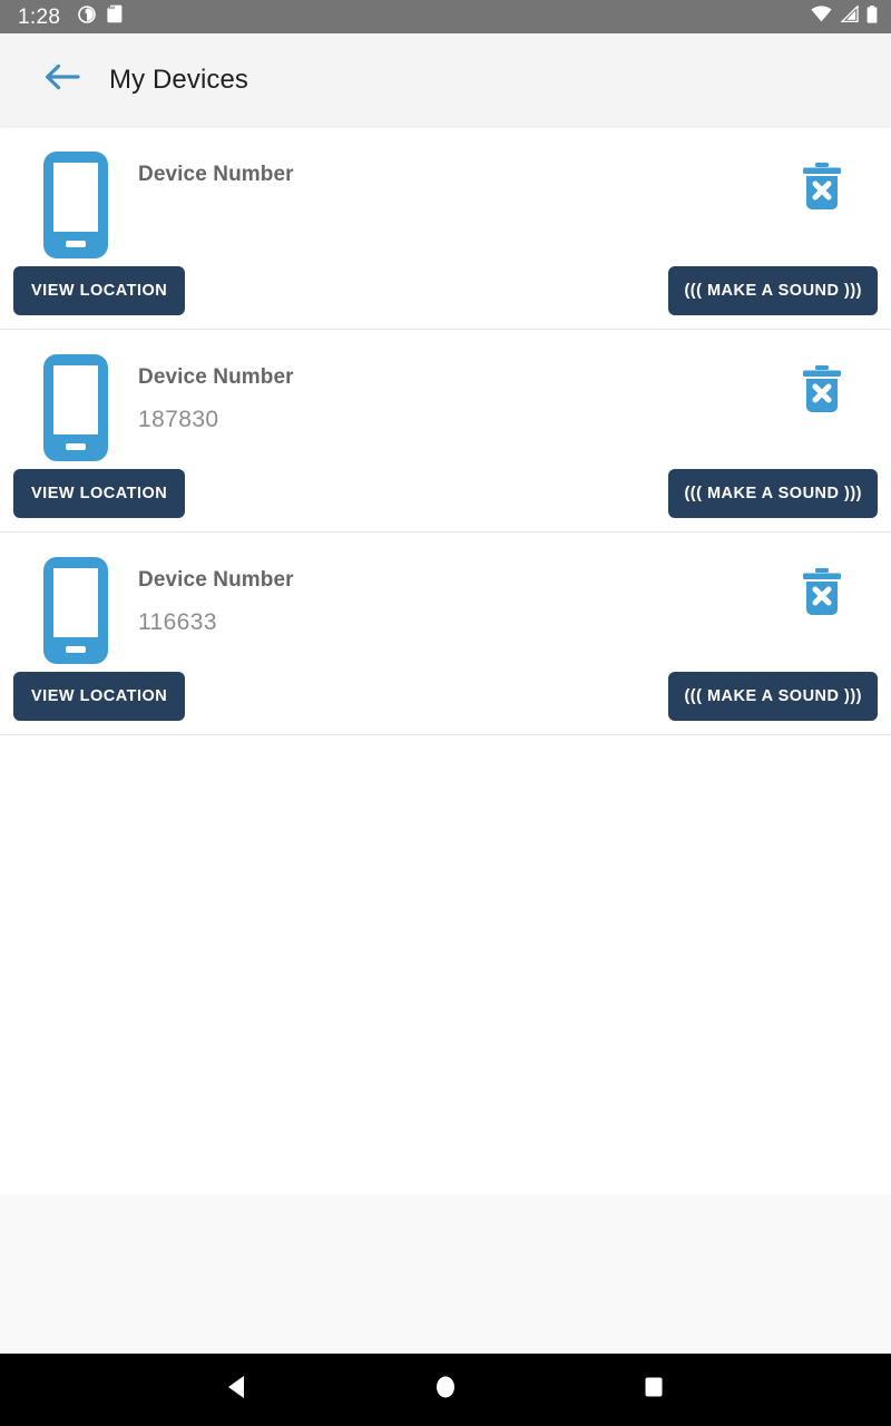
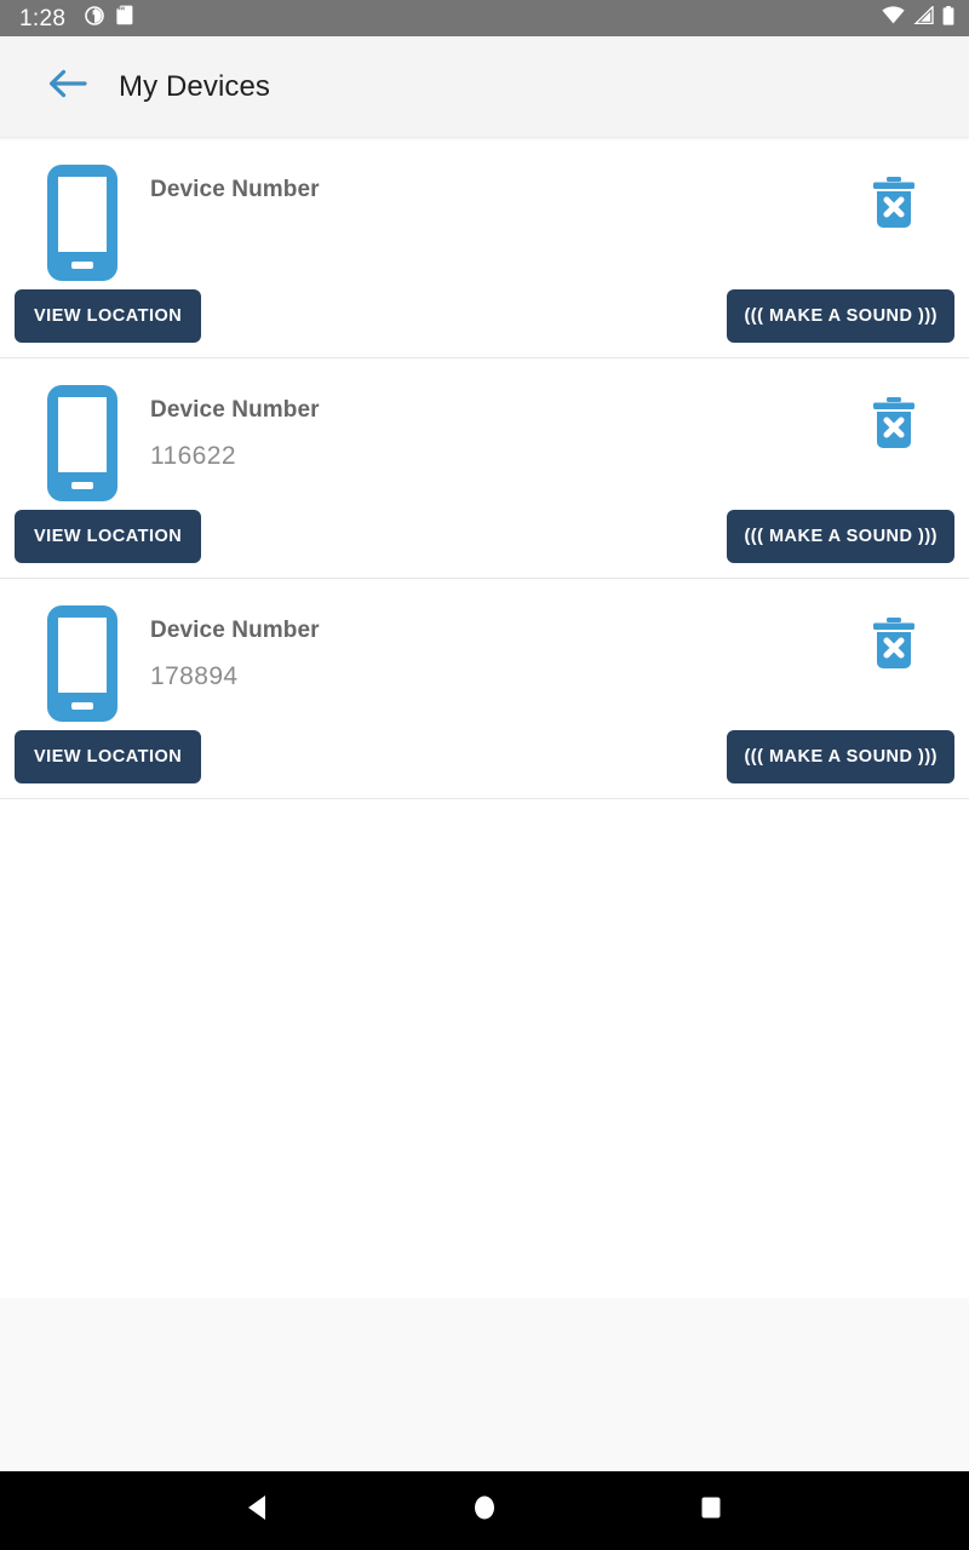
  1:28
  My Devices
  Device Number
  VIEW LOCATION
  ((( MAKE A SOUND )))
  Device Number
- 187830
+ 116622
  VIEW LOCATION
  ((( MAKE A SOUND )))
  Device Number
- 116633
+ 178894
  VIEW LOCATION
  ((( MAKE A SOUND )))
